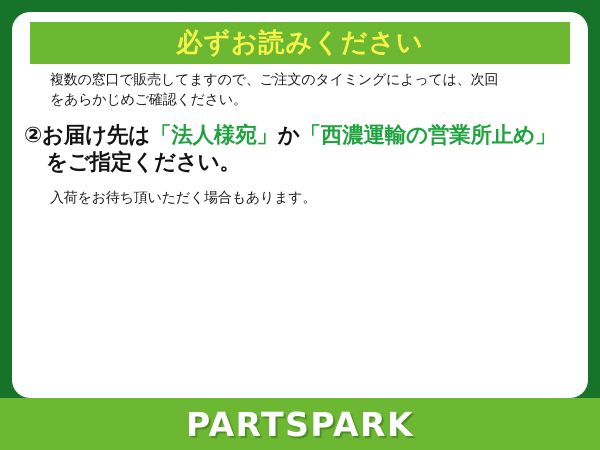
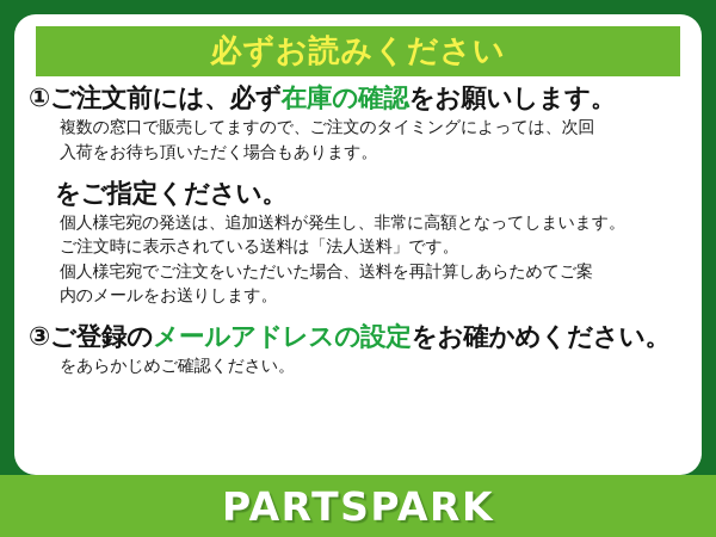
  必ずお読みください
+ ①ご注文前には、必ず在庫の確認をお願いします。
  複数の窓口で販売してますので、ご注文のタイミングによっては、次回
- をあらかじめご確認ください。
+ 入荷をお待ち頂いただく場合もあります。
- ②お届け先は「法人様宛」か「西濃運輸の営業所止め」
  をご指定ください。
+ 個人様宅宛の発送は、追加送料が発生し、非常に高額となってしまいます。
+ ご注文時に表示されている送料は「法人送料」です。
+ 個人様宅宛でご注文をいただいた場合、送料を再計算しあらためてご案
+ 内のメールをお送りします。
+ ③ご登録のメールアドレスの設定をお確かめください。
- 入荷をお待ち頂いただく場合もあります。
+ をあらかじめご確認ください。
  PARTSPARK
